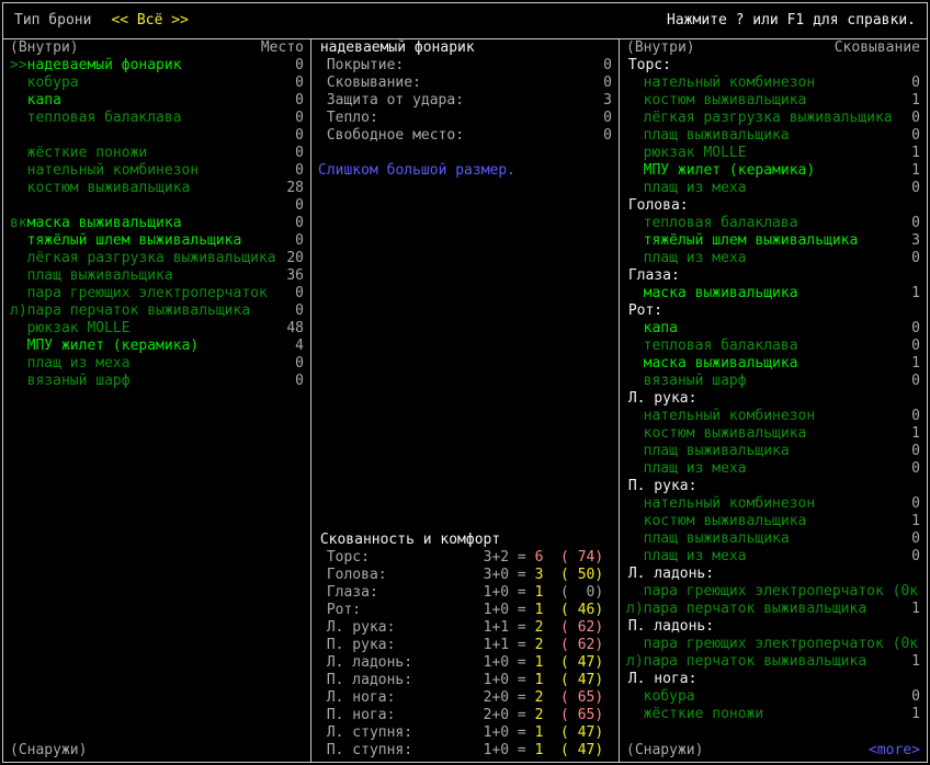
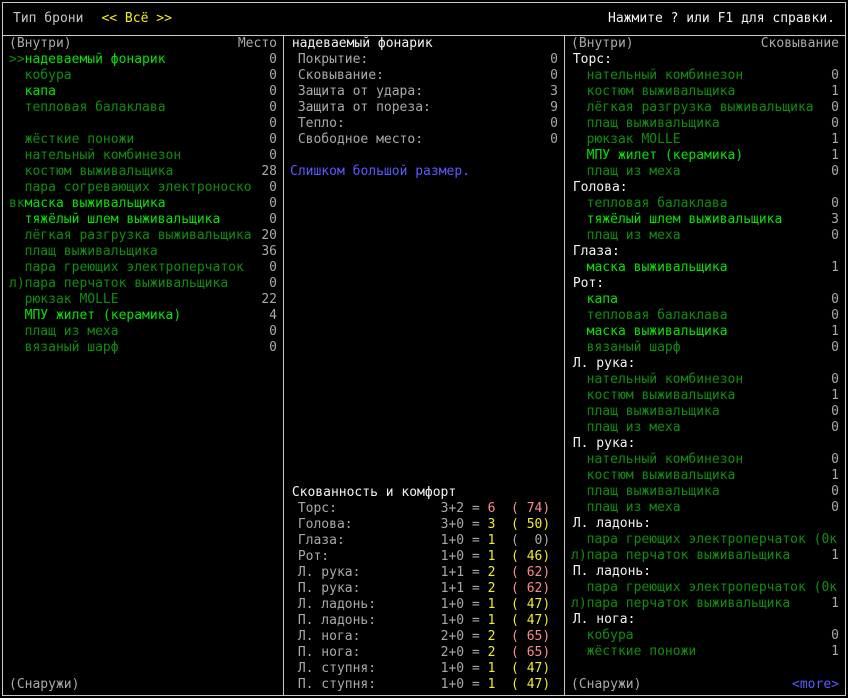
  Тип брони
  << Всё >>
  Нажмите ? или F1 для справки.
  (Внутри)
  Место
  >>
  надеваемый фонарик
  0
  кобура
  0
  капа
  0
  тепловая балаклава
  0
  0
  жёсткие поножи
  0
  нательный комбинезон
  0
  костюм выживальщика
  28
+ пара согревающих электроноско
  0
  вк
  маска выживальщика
  0
  тяжёлый шлем выживальщика
  0
  лёгкая разгрузка выживальщика
  20
  плащ выживальщика
  36
  пара греющих электроперчаток
  0
  л)
  пара перчаток выживальщика
  0
  рюкзак MOLLE
- 48
+ 22
  МПУ жилет (керамика)
  4
  плащ из меха
  0
  вязаный шарф
  0
  (Снаружи)
  надеваемый фонарик
  Покрытие:
  0
  Сковывание:
  0
  Защита от удара:
  3
+ Защита от пореза:
+ 9
  Тепло:
  0
  Свободное место:
  0
  Слишком большой размер.
  Скованность и комфорт
  Торс:
  3+2
  =
  6
  ( 74)
  Голова:
  3+0
  =
  3
  ( 50)
  Глаза:
  1+0
  =
  1
  ( 0)
  Рот:
  1+0
  =
  1
  ( 46)
  Л. рука:
  1+1
  =
  2
  ( 62)
  П. рука:
  1+1
  =
  2
  ( 62)
  Л. ладонь:
  1+0
  =
  1
  ( 47)
  П. ладонь:
  1+0
  =
  1
  ( 47)
  Л. нога:
  2+0
  =
  2
  ( 65)
  П. нога:
  2+0
  =
  2
  ( 65)
  Л. ступня:
  1+0
  =
  1
  ( 47)
  П. ступня:
  1+0
  =
  1
  ( 47)
  (Внутри)
  Сковывание
  Торс:
  нательный комбинезон
  0
  костюм выживальщика
  1
  лёгкая разгрузка выживальщика
  0
  плащ выживальщика
  0
  рюкзак MOLLE
  1
  МПУ жилет (керамика)
  1
  плащ из меха
  0
  Голова:
  тепловая балаклава
  0
  тяжёлый шлем выживальщика
  3
  плащ из меха
  0
  Глаза:
  маска выживальщика
  1
  Рот:
  капа
  0
  тепловая балаклава
  0
  маска выживальщика
  1
  вязаный шарф
  0
  Л. рука:
  нательный комбинезон
  0
  костюм выживальщика
  1
  плащ выживальщика
  0
  плащ из меха
  0
  П. рука:
  нательный комбинезон
  0
  костюм выживальщика
  1
  плащ выживальщика
  0
  плащ из меха
  0
  Л. ладонь:
  пара греющих электроперчаток (0к
  л)
  пара перчаток выживальщика
  1
  П. ладонь:
  пара греющих электроперчаток (0к
  л)
  пара перчаток выживальщика
  1
  Л. нога:
  кобура
  0
  жёсткие поножи
  1
  (Снаружи)
  <more>
